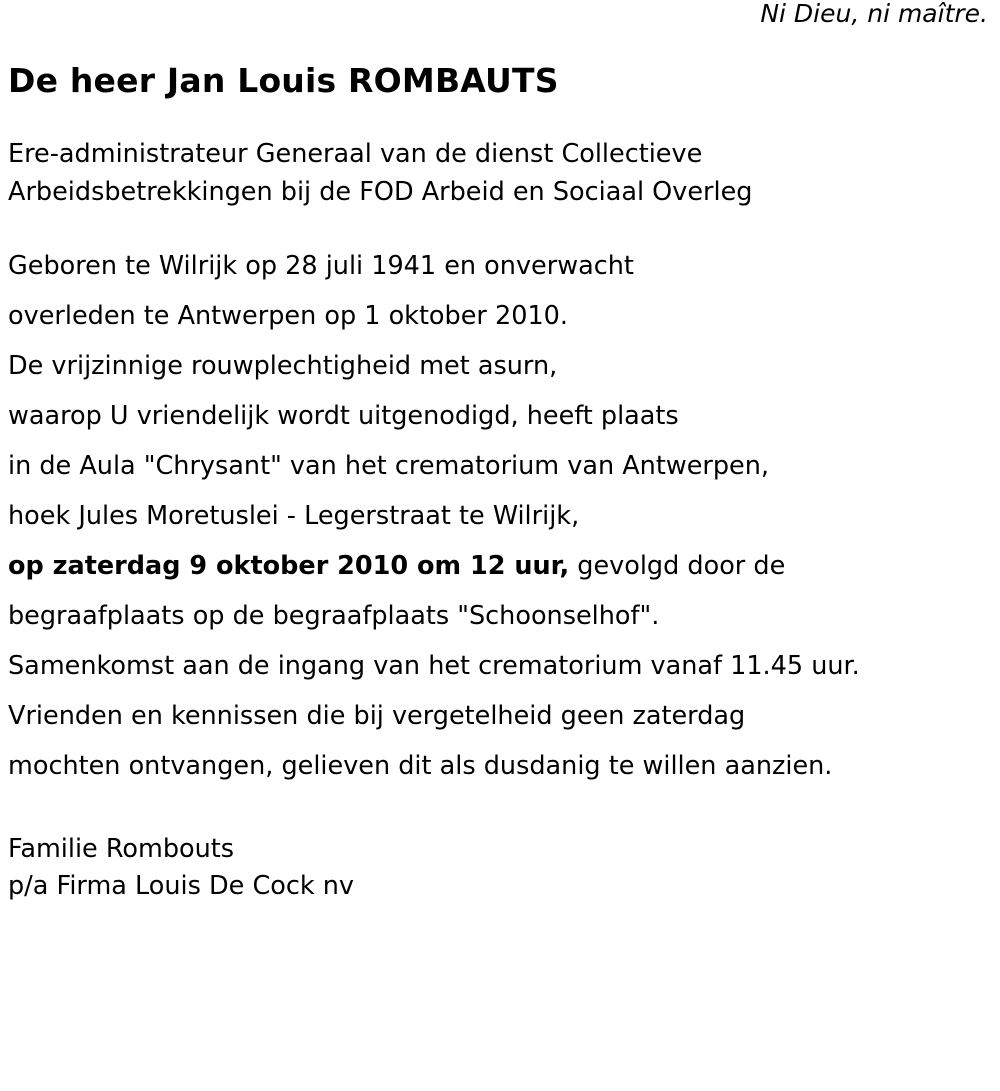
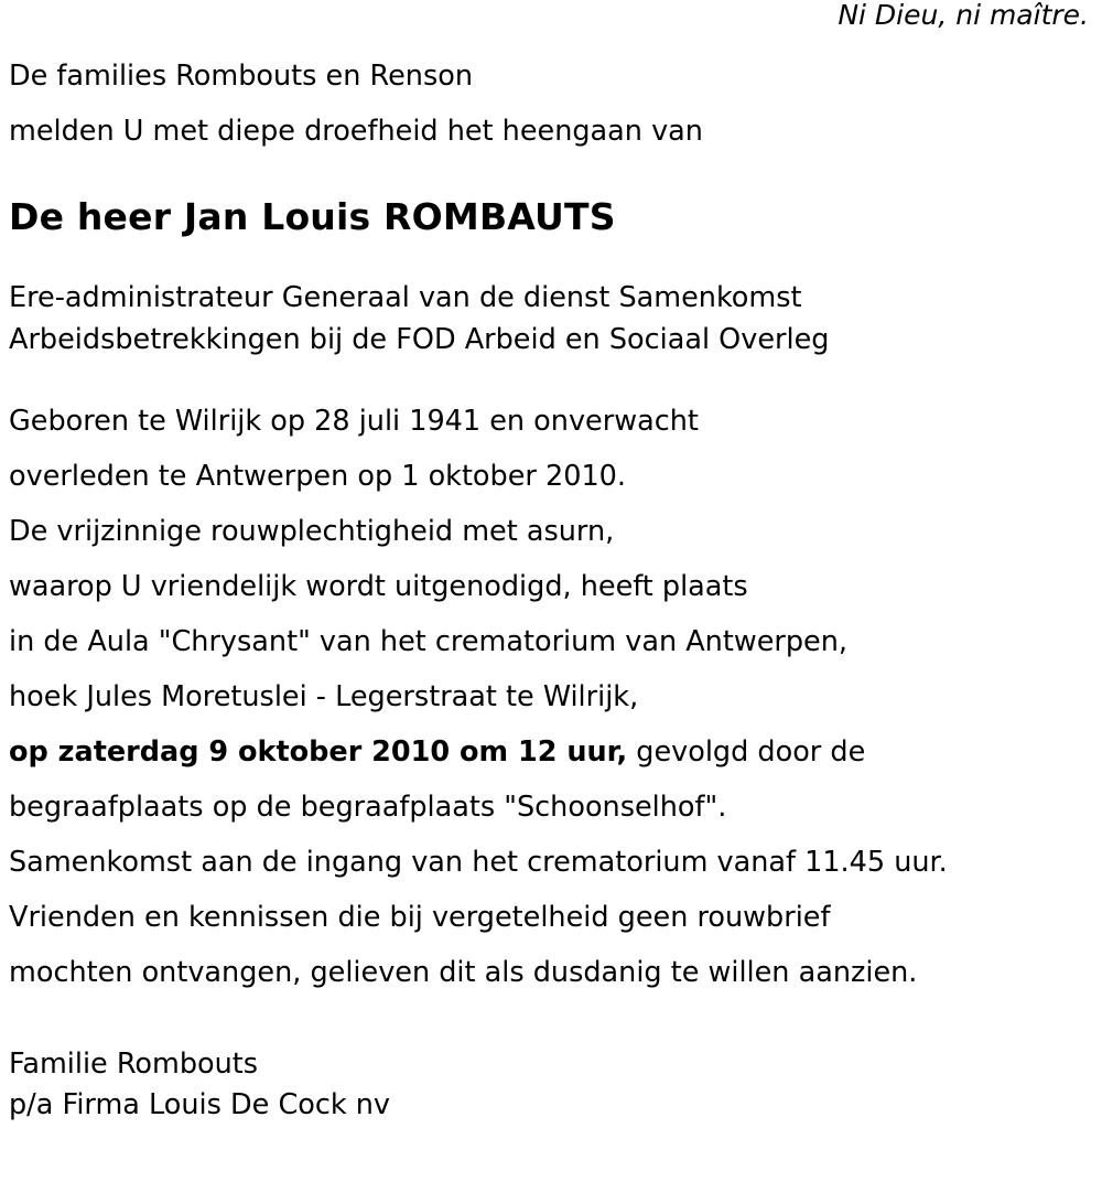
  Ni Dieu, ni maître.
+ De families Rombouts en Renson
+ melden U met diepe droefheid het heengaan van
  De heer Jan Louis ROMBAUTS
- Ere-administrateur Generaal van de dienst Collectieve
+ Ere-administrateur Generaal van de dienst Samenkomst
  Arbeidsbetrekkingen bij de FOD Arbeid en Sociaal Overleg
  Geboren te Wilrijk op 28 juli 1941 en onverwacht
  overleden te Antwerpen op 1 oktober 2010.
  De vrijzinnige rouwplechtigheid met asurn,
  waarop U vriendelijk wordt uitgenodigd, heeft plaats
  in de Aula "Chrysant" van het crematorium van Antwerpen,
  hoek Jules Moretuslei - Legerstraat te Wilrijk,
  op zaterdag 9 oktober 2010 om 12 uur, gevolgd door de
  begraafplaats op de begraafplaats "Schoonselhof".
  Samenkomst aan de ingang van het crematorium vanaf 11.45 uur.
- Vrienden en kennissen die bij vergetelheid geen zaterdag
+ Vrienden en kennissen die bij vergetelheid geen rouwbrief
  mochten ontvangen, gelieven dit als dusdanig te willen aanzien.
  Familie Rombouts
  p/a Firma Louis De Cock nv
